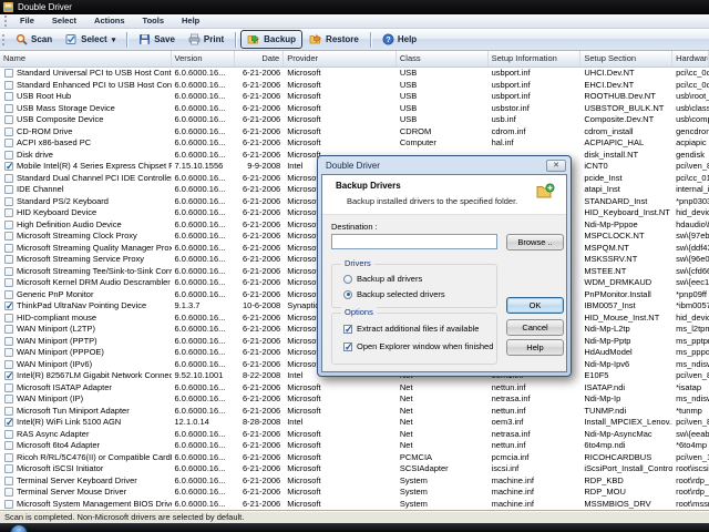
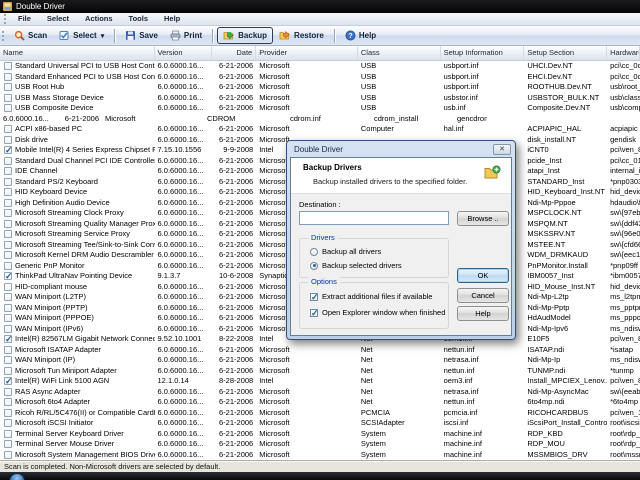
  Double Driver
  File
  Select
  Actions
  Tools
  Help
  Scan
  Select
  Save
  Print
  Backup
  Restore
  Help
  Name
  Version
  Date
  Provider
  Class
  Setup Information
  Setup Section
  Hardwar
  Standard Universal PCI to USB Host Cont
  6.0.6000.16...
  6-21-2006
  Microsoft
  USB
  usbport.inf
  UHCI.Dev.NT
  pci\cc_0c
  Standard Enhanced PCI to USB Host Con
  6.0.6000.16...
  6-21-2006
  Microsoft
  USB
  usbport.inf
  EHCI.Dev.NT
  pci\cc_0c
  USB Root Hub
  6.0.6000.16...
  6-21-2006
  Microsoft
  USB
  usbport.inf
  ROOTHUB.Dev.NT
  usb\root_
  USB Mass Storage Device
  6.0.6000.16...
  6-21-2006
  Microsoft
  USB
  usbstor.inf
  USBSTOR_BULK.NT
  usb\class
  USB Composite Device
  6.0.6000.16...
  6-21-2006
  Microsoft
  USB
  usb.inf
  Composite.Dev.NT
  usb\com
- CD-ROM Drive
  6.0.6000.16...
  6-21-2006
  Microsoft
  CDROM
  cdrom.inf
  cdrom_install
  gencdro
  ACPI x86-based PC
  6.0.6000.16...
  6-21-2006
  Microsoft
  Computer
  hal.inf
  ACPIAPIC_HAL
  acpiapic
  Disk drive
  6.0.6000.16...
  6-21-2006
  Microsoft
  disk_install.NT
  gendisk
  Mobile Intel(R) 4 Series Express Chipset F
  7.15.10.1556
  9-9-2008
  Intel
  iCNT0
  pci\ven_
  Standard Dual Channel PCI IDE Controlle
  6.0.6000.16...
  6-21-2006
  Microso
  pcide_Inst
  pci\cc_0
  IDE Channel
  6.0.6000.16...
  6-21-2006
  Microso
  atapi_Inst
  internal_
  Standard PS/2 Keyboard
  6.0.6000.16...
  6-21-2006
  Microso
  STANDARD_Inst
  *pnp030
  HID Keyboard Device
  6.0.6000.16...
  6-21-2006
  Microso
  HID_Keyboard_Inst.NT
  hid_devi
  High Definition Audio Device
  6.0.6000.16...
  6-21-2006
  Microso
  Ndi-Mp-Pppoe
  hdaudio\
  Microsoft Streaming Clock Proxy
  6.0.6000.16...
  6-21-2006
  Microso
  MSPCLOCK.NT
  sw\{97eb
  Microsoft Streaming Quality Manager Prox
  6.0.6000.16...
  6-21-2006
  Microso
  MSPQM.NT
  sw\{ddf4
  Microsoft Streaming Service Proxy
  6.0.6000.16...
  6-21-2006
  Microso
  MSKSSRV.NT
  sw\{96e0
  Microsoft Streaming Tee/Sink-to-Sink Con
  6.0.6000.16...
  6-21-2006
  Microso
  MSTEE.NT
  sw\{cfd6
  Microsoft Kernel DRM Audio Descrambler
  6.0.6000.16...
  6-21-2006
  Microso
  WDM_DRMKAUD
  sw\{eec1
  Generic PnP Monitor
  6.0.6000.16...
  6-21-2006
  Microso
  PnPMonitor.Install
  *pnp09ff
  ThinkPad UltraNav Pointing Device
  9.1.3.7
  10-6-2008
  Synapti
  IBM0057_Inst
  *ibm005
  HID-compliant mouse
  6.0.6000.16...
  6-21-2006
  Microso
  HID_Mouse_Inst.NT
  hid_devi
  WAN Miniport (L2TP)
  6.0.6000.16...
  6-21-2006
  Microso
  Ndi-Mp-L2tp
  ms_l2tpm
  WAN Miniport (PPTP)
  6.0.6000.16...
  6-21-2006
  Microso
  Ndi-Mp-Pptp
  ms_pptp
  WAN Miniport (PPPOE)
  6.0.6000.16...
  6-21-2006
  Microso
  HdAudModel
  ms_pppo
  WAN Miniport (IPv6)
  6.0.6000.16...
  6-21-2006
  Microso
  Ndi-Mp-Ipv6
  ms_ndis
  Intel(R) 82567LM Gigabit Network Connec
  9.52.10.1001
  8-22-2008
  Intel
  E10F5
  pci\ven_
  Microsoft ISATAP Adapter
  6.0.6000.16...
  6-21-2006
  Microsoft
  Net
  nettun.inf
  ISATAP.ndi
  *isatap
  WAN Miniport (IP)
  6.0.6000.16...
  6-21-2006
  Microsoft
  Net
  netrasa.inf
  Ndi-Mp-Ip
  ms_ndis
  Microsoft Tun Miniport Adapter
  6.0.6000.16...
  6-21-2006
  Microsoft
  Net
  nettun.inf
  TUNMP.ndi
  *tunmp
  Intel(R) WiFi Link 5100 AGN
  12.1.0.14
  8-28-2008
  Intel
  Net
  oem3.inf
  Install_MPCIEX_Lenov..
  pci\ven_
  RAS Async Adapter
  6.0.6000.16...
  6-21-2006
  Microsoft
  Net
  netrasa.inf
  Ndi-Mp-AsyncMac
  sw\{eeab
  Microsoft 6to4 Adapter
  6.0.6000.16...
  6-21-2006
  Microsoft
  Net
  nettun.inf
  6to4mp.ndi
  *6to4mp
  Ricoh R/RL/5C476(II) or Compatible Card
  6.0.6000.16...
  6-21-2006
  Microsoft
  PCMCIA
  pcmcia.inf
  RICOHCARDBUS
  pci\ven_
  Microsoft iSCSI Initiator
  6.0.6000.16...
  6-21-2006
  Microsoft
  SCSIAdapter
  iscsi.inf
  iScsiPort_Install_Contro
  root\iscsi
  Terminal Server Keyboard Driver
  6.0.6000.16...
  6-21-2006
  Microsoft
  System
  machine.inf
  RDP_KBD
  root\rdp_
  Terminal Server Mouse Driver
  6.0.6000.16...
  6-21-2006
  Microsoft
  System
  machine.inf
  RDP_MOU
  root\rdp_
  Microsoft System Management BIOS Driv
  6.0.6000.16...
  6-21-2006
  Microsoft
  System
  machine.inf
  MSSMBIOS_DRV
  root\mss
  Scan is completed. Non-Microsoft drivers are selected by default.
  Double Driver
  Backup Drivers
  Backup installed drivers to the specified folder.
  Destination :
  Browse ..
  Drivers
  Backup all drivers
  Backup selected drivers
  Options
  Extract additional files if available
  Open Explorer window when finished
  OK
  Cancel
  Help
